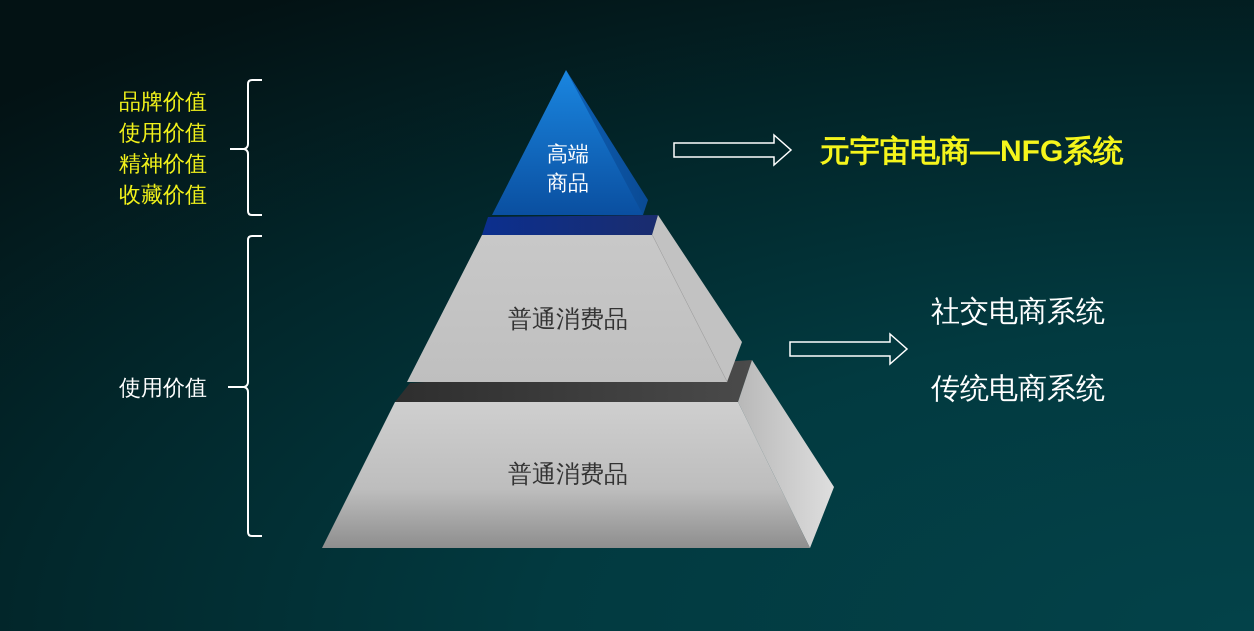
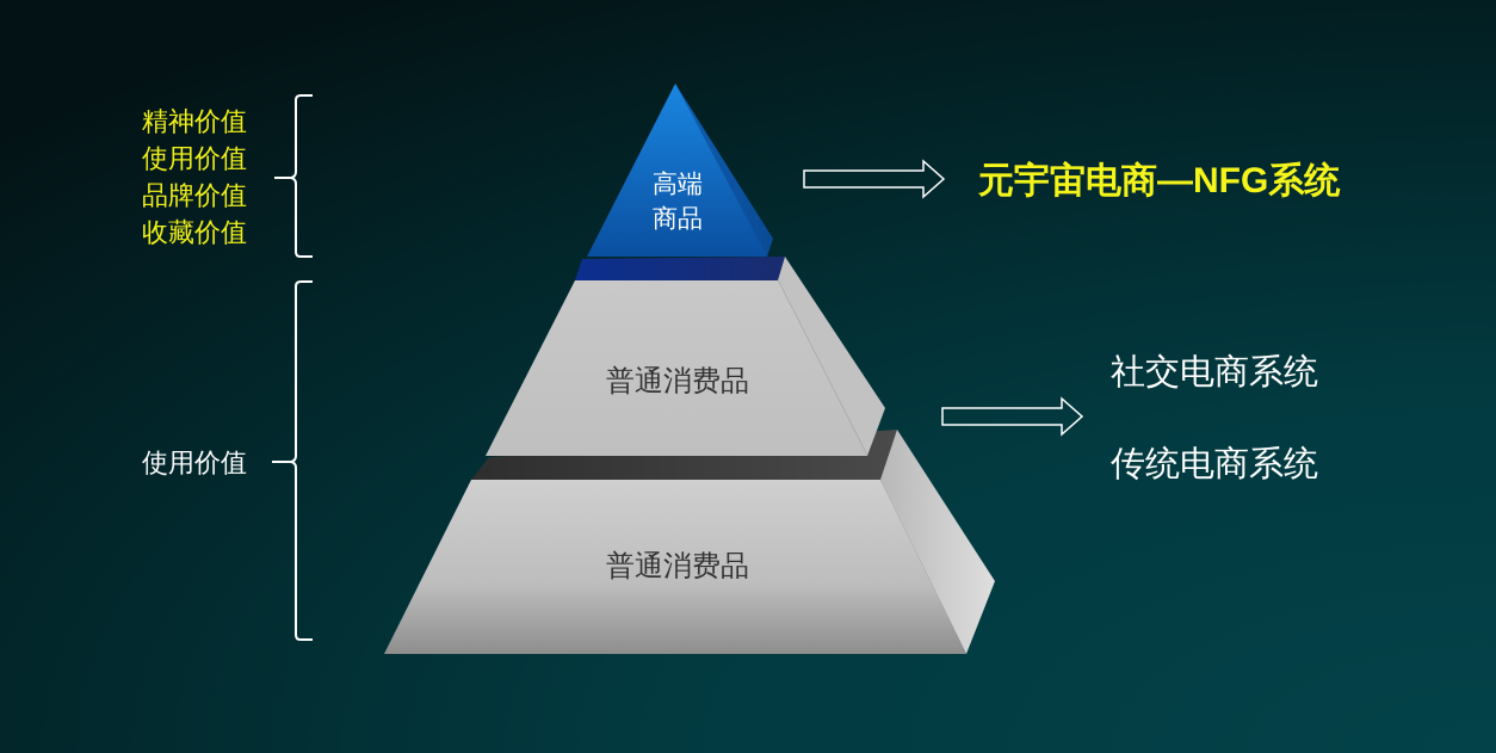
- 品牌价值
+ 精神价值
  使用价值
- 精神价值
+ 品牌价值
  收藏价值
  使用价值
  高端
  商品
  普通消费品
  普通消费品
  元宇宙电商—NFG系统
  社交电商系统
  传统电商系统
